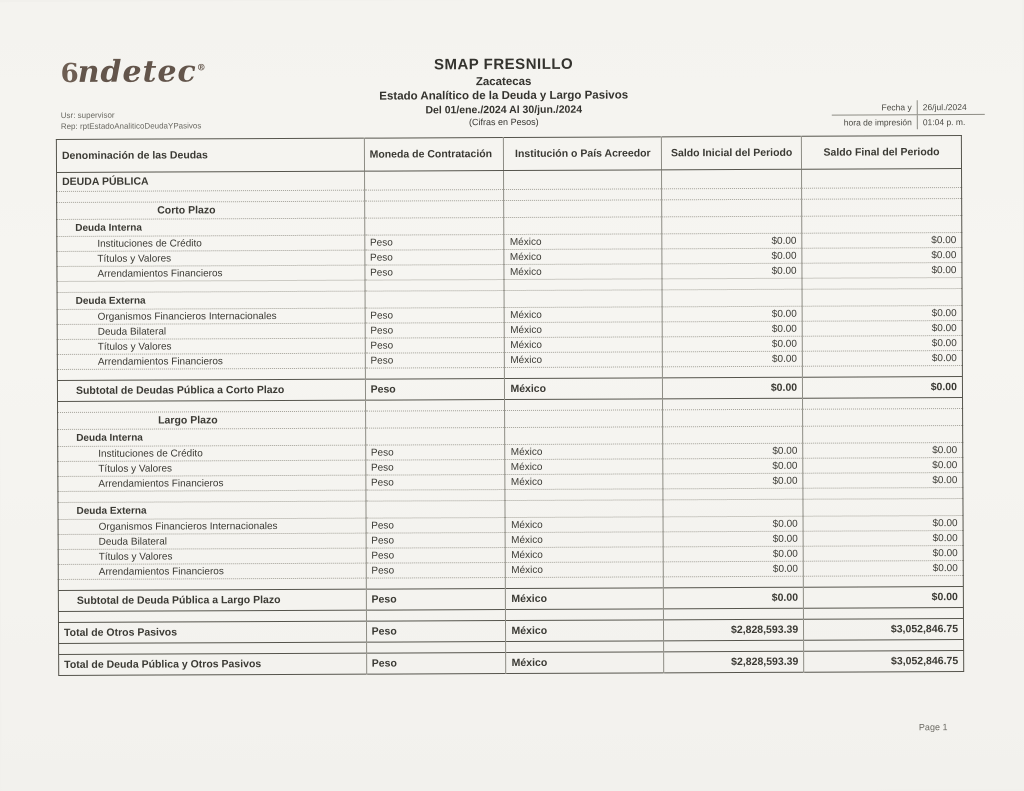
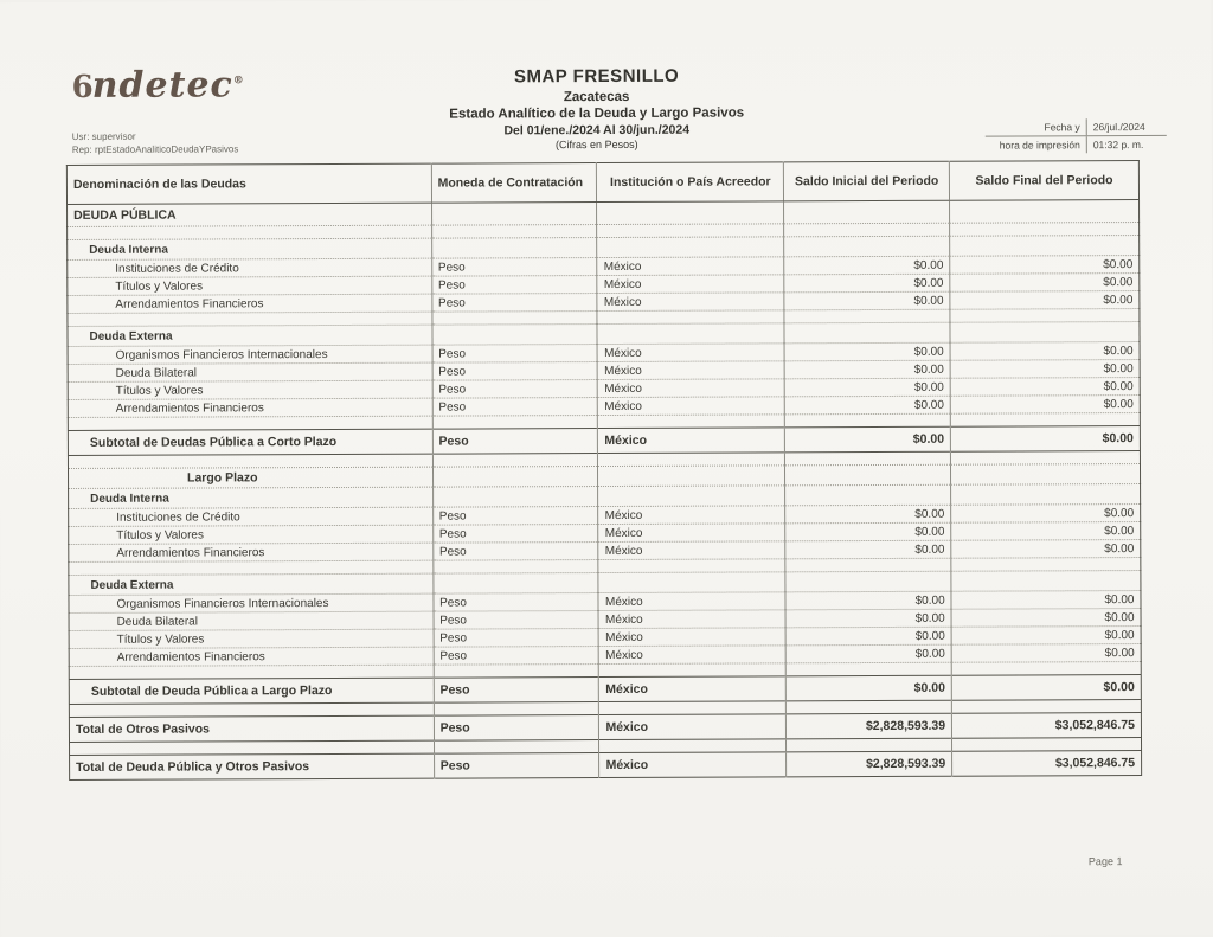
  6ndetec®
  Usr: supervisor
  Rep: rptEstadoAnaliticoDeudaYPasivos
  SMAP FRESNILLO
  Zacatecas
  Estado Analítico de la Deuda y Largo Pasivos
  Del 01/ene./2024 Al 30/jun./2024
  (Cifras en Pesos)
  Fecha y
  26/jul./2024
  hora de impresión
- 01:04 p. m.
+ 01:32 p. m.
  Denominación de las Deudas	Moneda de Contratación	Institución o País Acreedor	Saldo Inicial del Periodo	Saldo Final del Periodo
  DEUDA PÚBLICA
- Corto Plazo
  Deuda Interna
  Instituciones de Crédito	Peso	México	$0.00	$0.00
  Títulos y Valores	Peso	México	$0.00	$0.00
  Arrendamientos Financieros	Peso	México	$0.00	$0.00
  Deuda Externa
  Organismos Financieros Internacionales	Peso	México	$0.00	$0.00
  Deuda Bilateral	Peso	México	$0.00	$0.00
  Títulos y Valores	Peso	México	$0.00	$0.00
  Arrendamientos Financieros	Peso	México	$0.00	$0.00
  Subtotal de Deudas Pública a Corto Plazo	Peso	México	$0.00	$0.00
  Largo Plazo
  Deuda Interna
  Instituciones de Crédito	Peso	México	$0.00	$0.00
  Títulos y Valores	Peso	México	$0.00	$0.00
  Arrendamientos Financieros	Peso	México	$0.00	$0.00
  Deuda Externa
  Organismos Financieros Internacionales	Peso	México	$0.00	$0.00
  Deuda Bilateral	Peso	México	$0.00	$0.00
  Títulos y Valores	Peso	México	$0.00	$0.00
  Arrendamientos Financieros	Peso	México	$0.00	$0.00
  Subtotal de Deuda Pública a Largo Plazo	Peso	México	$0.00	$0.00
  Total de Otros Pasivos	Peso	México	$2,828,593.39	$3,052,846.75
  Total de Deuda Pública y Otros Pasivos	Peso	México	$2,828,593.39	$3,052,846.75
  Page 1
